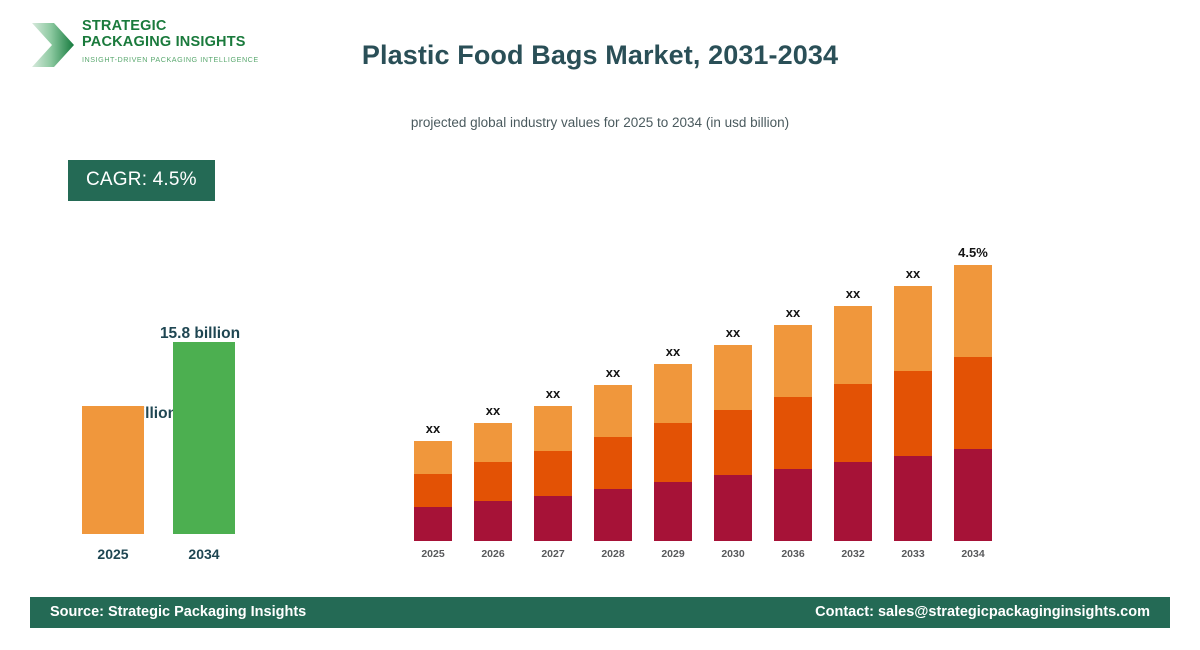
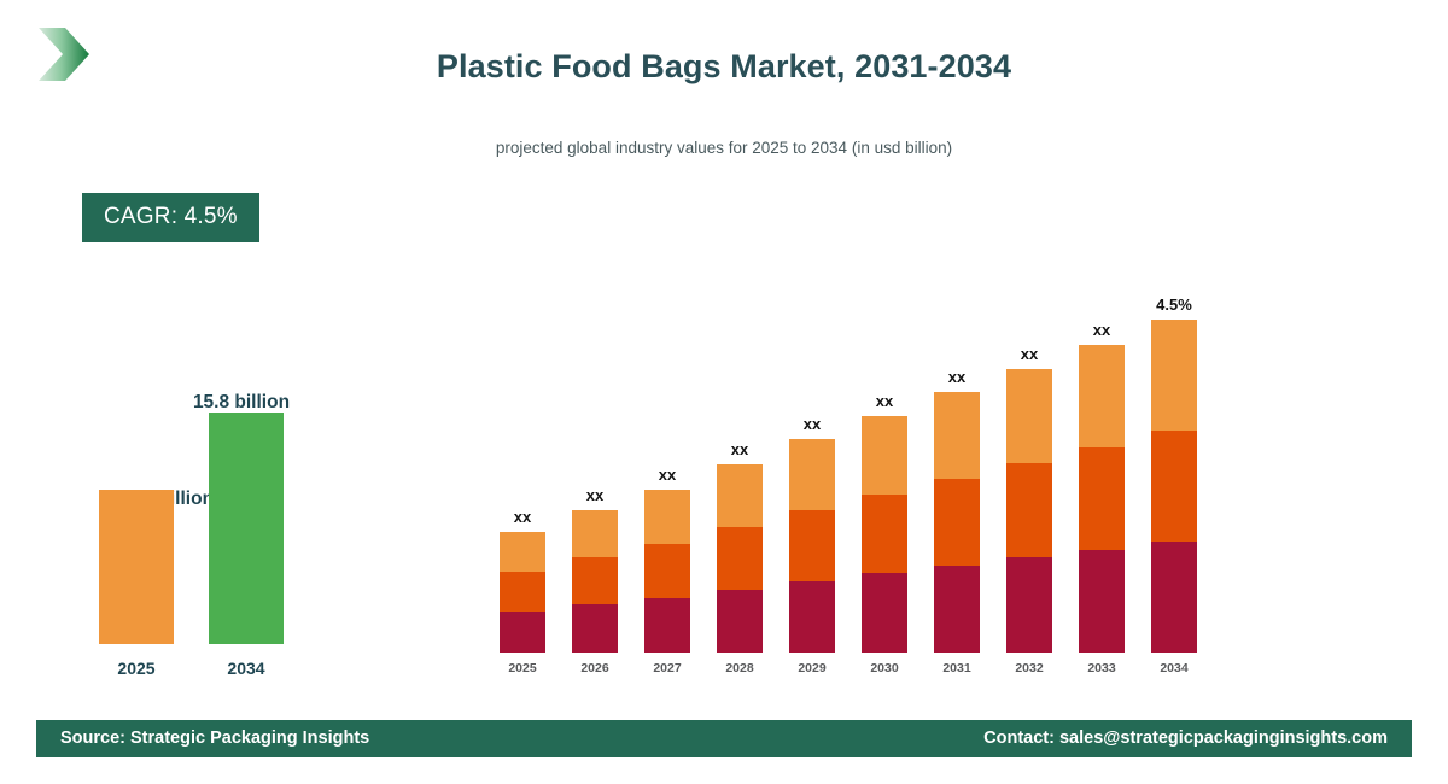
- STRATEGIC
- PACKAGING INSIGHTS
- INSIGHT-DRIVEN PACKAGING INTELLIGENCE
  Plastic Food Bags Market, 2031-2034
  projected global industry values for 2025 to 2034 (in usd billion)
  CAGR: 4.5%
  2025
  15.8 billion
  2034
  xx
  2025
  xx
  2026
  xx
  2027
  xx
  2028
  xx
  2029
  xx
  2030
  xx
- 2036
+ 2031
  xx
  2032
  xx
  2033
  4.5%
  2034
  Source: Strategic Packaging Insights
  Contact: sales@strategicpackaginginsights.com
